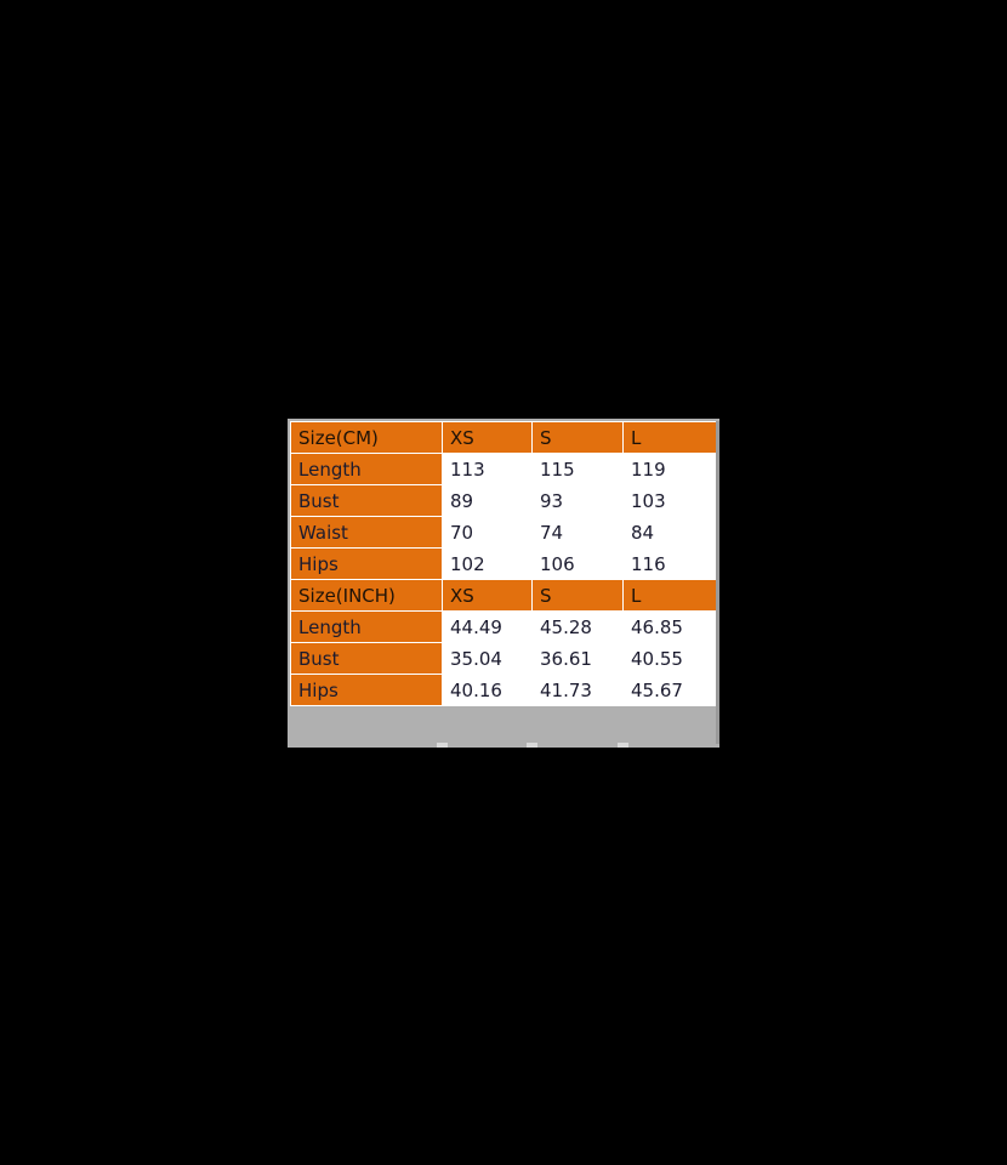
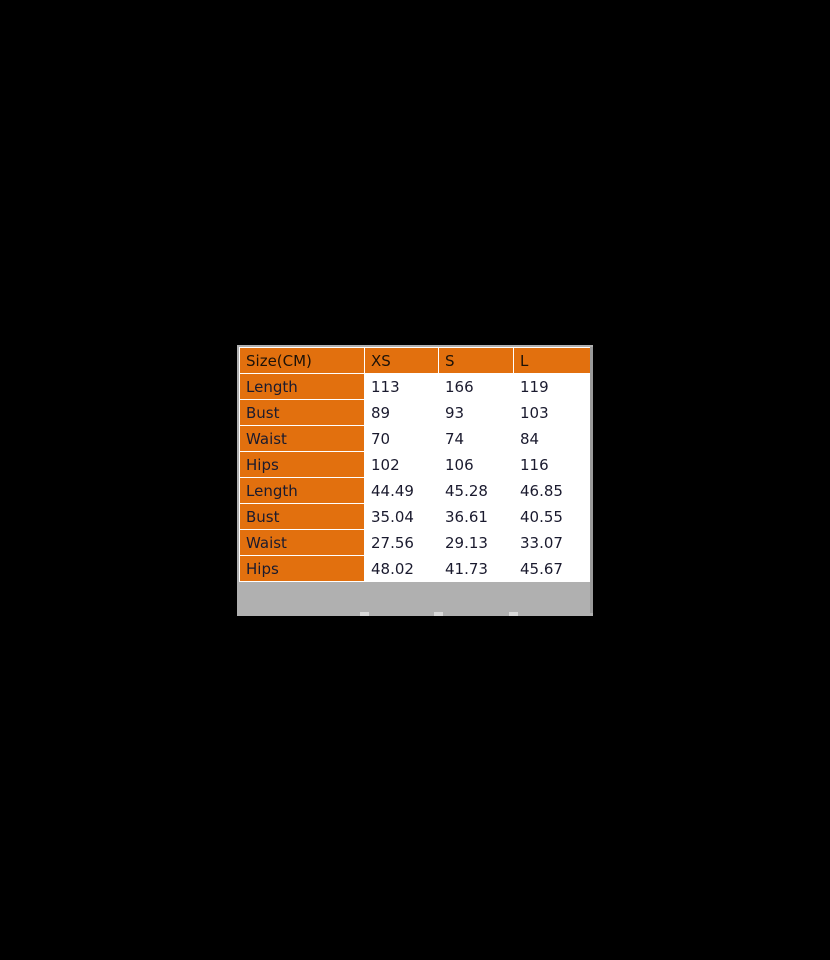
  Size(CM)	XS	S	L
- Length	113	115	119
+ Length	113	166	119
  Bust	89	93	103
  Waist	70	74	84
  Hips	102	106	116
- Size(INCH)	XS	S	L
  Length	44.49	45.28	46.85
  Bust	35.04	36.61	40.55
+ Waist	27.56	29.13	33.07
- Hips	40.16	41.73	45.67
+ Hips	48.02	41.73	45.67
